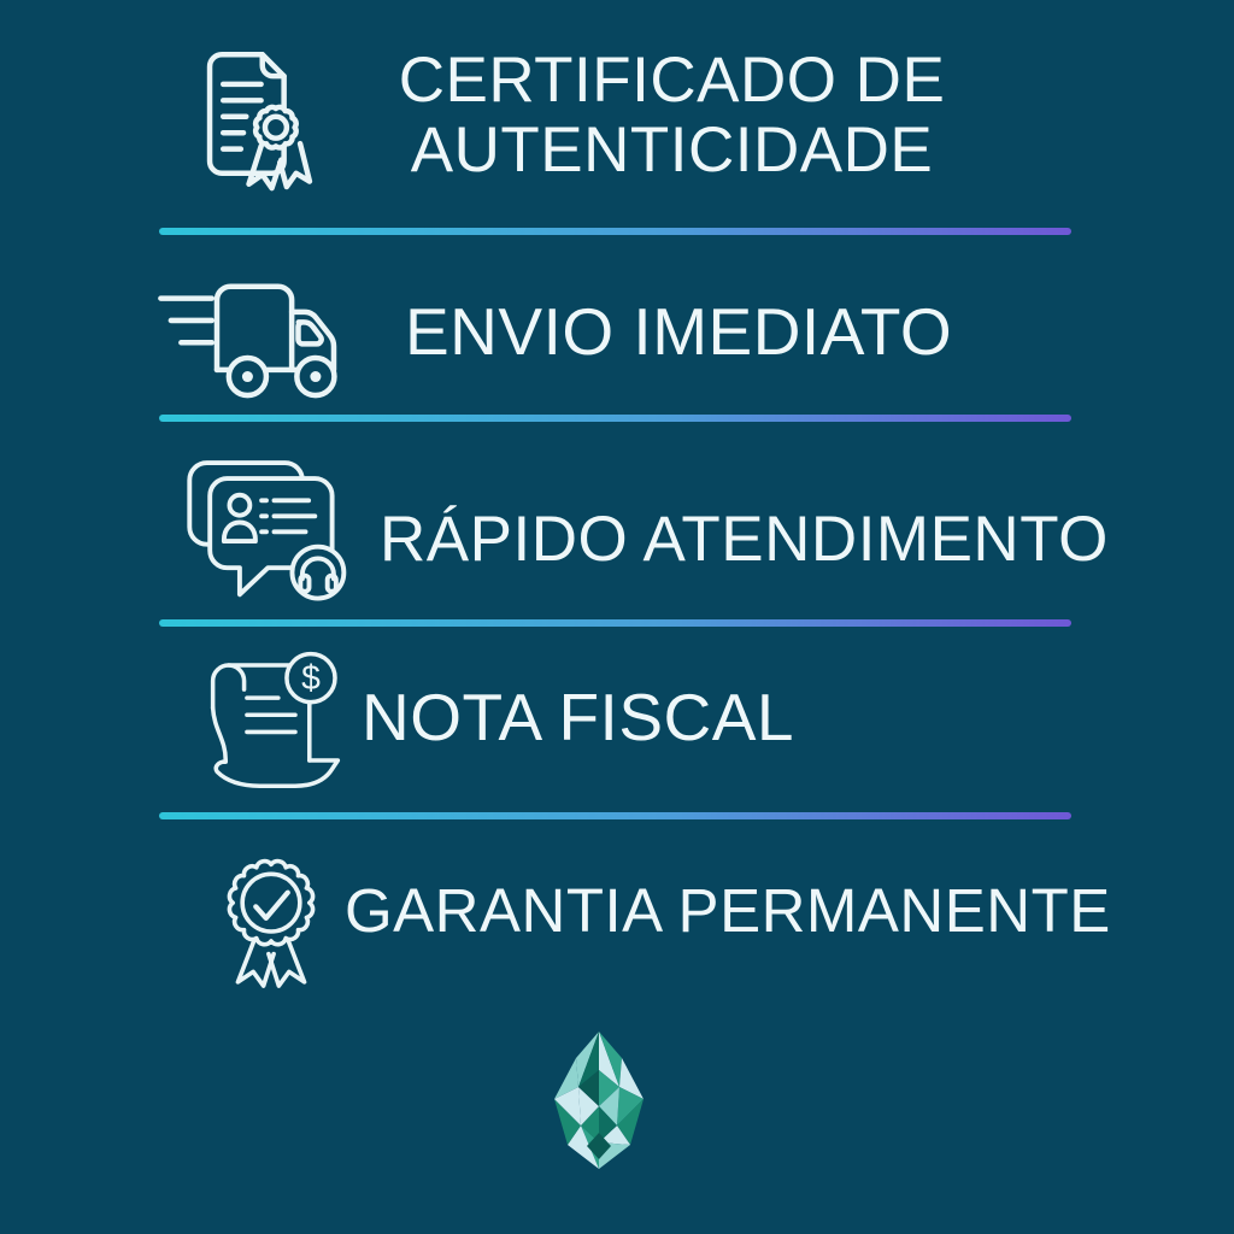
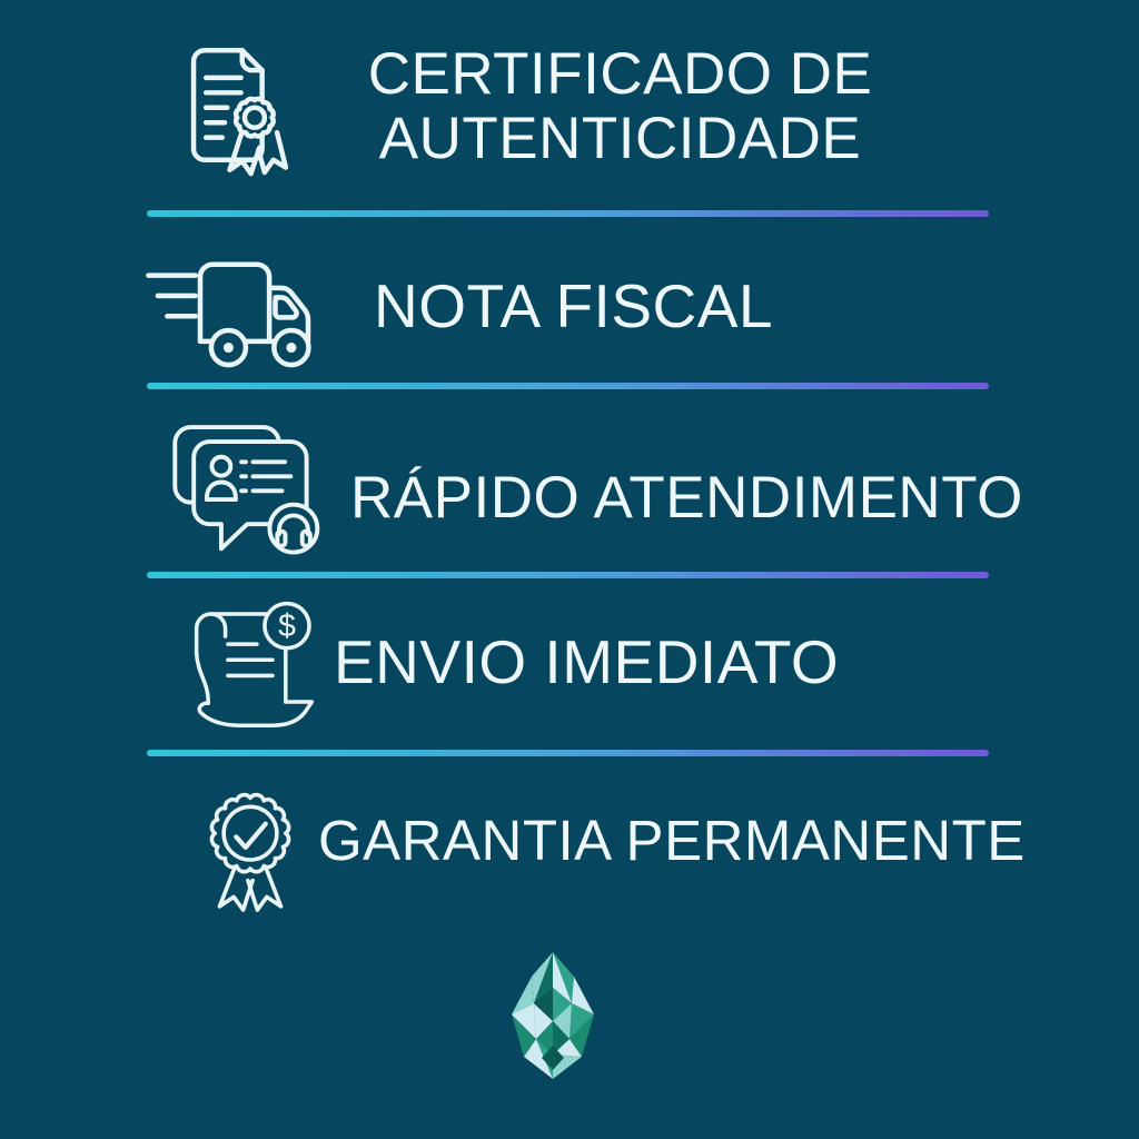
  CERTIFICADO DE
  AUTENTICIDADE
- ENVIO IMEDIATO
+ NOTA FISCAL
  RÁPIDO ATENDIMENTO
  $
- NOTA FISCAL
+ ENVIO IMEDIATO
  GARANTIA PERMANENTE
